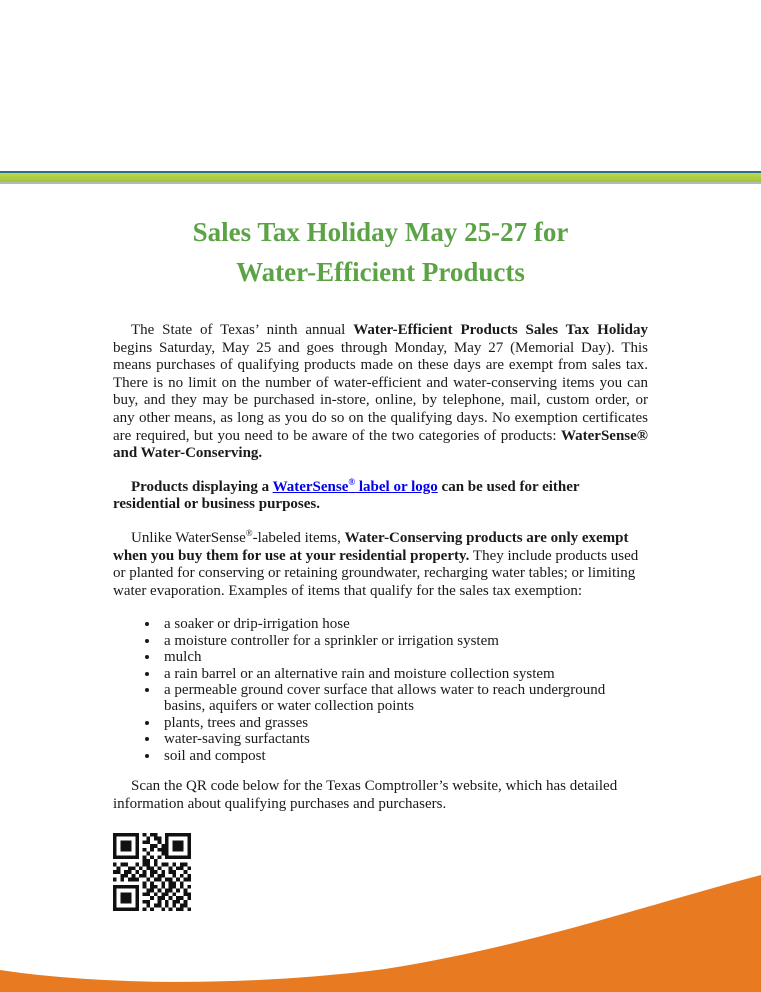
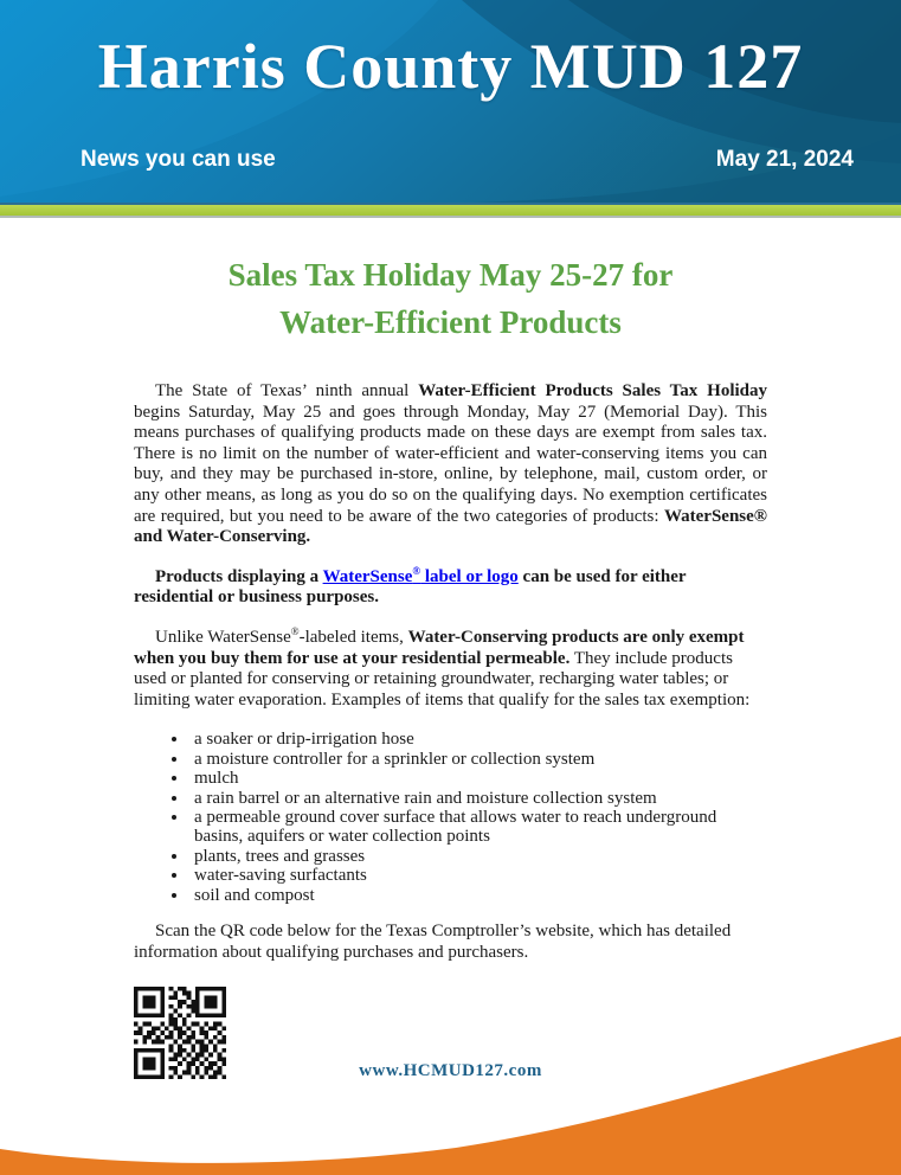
+ Harris County MUD 127
+ News you can use
+ May 21, 2024
  Sales Tax Holiday May 25-27 for
  Water-Efficient Products
  The State of Texas’ ninth annual Water-Efficient Products Sales Tax Holiday begins Saturday, May 25 and goes through Monday, May 27 (Memorial Day). This means purchases of qualifying products made on these days are exempt from sales tax. There is no limit on the number of water-efficient and water-conserving items you can buy, and they may be purchased in-store, online, by telephone, mail, custom order, or any other means, as long as you do so on the qualifying days. No exemption certificates are required, but you need to be aware of the two categories of products: WaterSense® and Water-Conserving.
  Products displaying a WaterSense® label or logo can be used for either residential or business purposes.
- Unlike WaterSense®-labeled items, Water-Conserving products are only exempt when you buy them for use at your residential property. They include products used or planted for conserving or retaining groundwater, recharging water tables; or limiting water evaporation. Examples of items that qualify for the sales tax exemption:
+ Unlike WaterSense®-labeled items, Water-Conserving products are only exempt when you buy them for use at your residential permeable. They include products used or planted for conserving or retaining groundwater, recharging water tables; or limiting water evaporation. Examples of items that qualify for the sales tax exemption:
  a soaker or drip-irrigation hose
- a moisture controller for a sprinkler or irrigation system
+ a moisture controller for a sprinkler or collection system
  mulch
  a rain barrel or an alternative rain and moisture collection system
  a permeable ground cover surface that allows water to reach underground basins, aquifers or water collection points
  plants, trees and grasses
  water-saving surfactants
  soil and compost
  Scan the QR code below for the Texas Comptroller’s website, which has detailed information about qualifying purchases and purchasers.
+ www.HCMUD127.com
